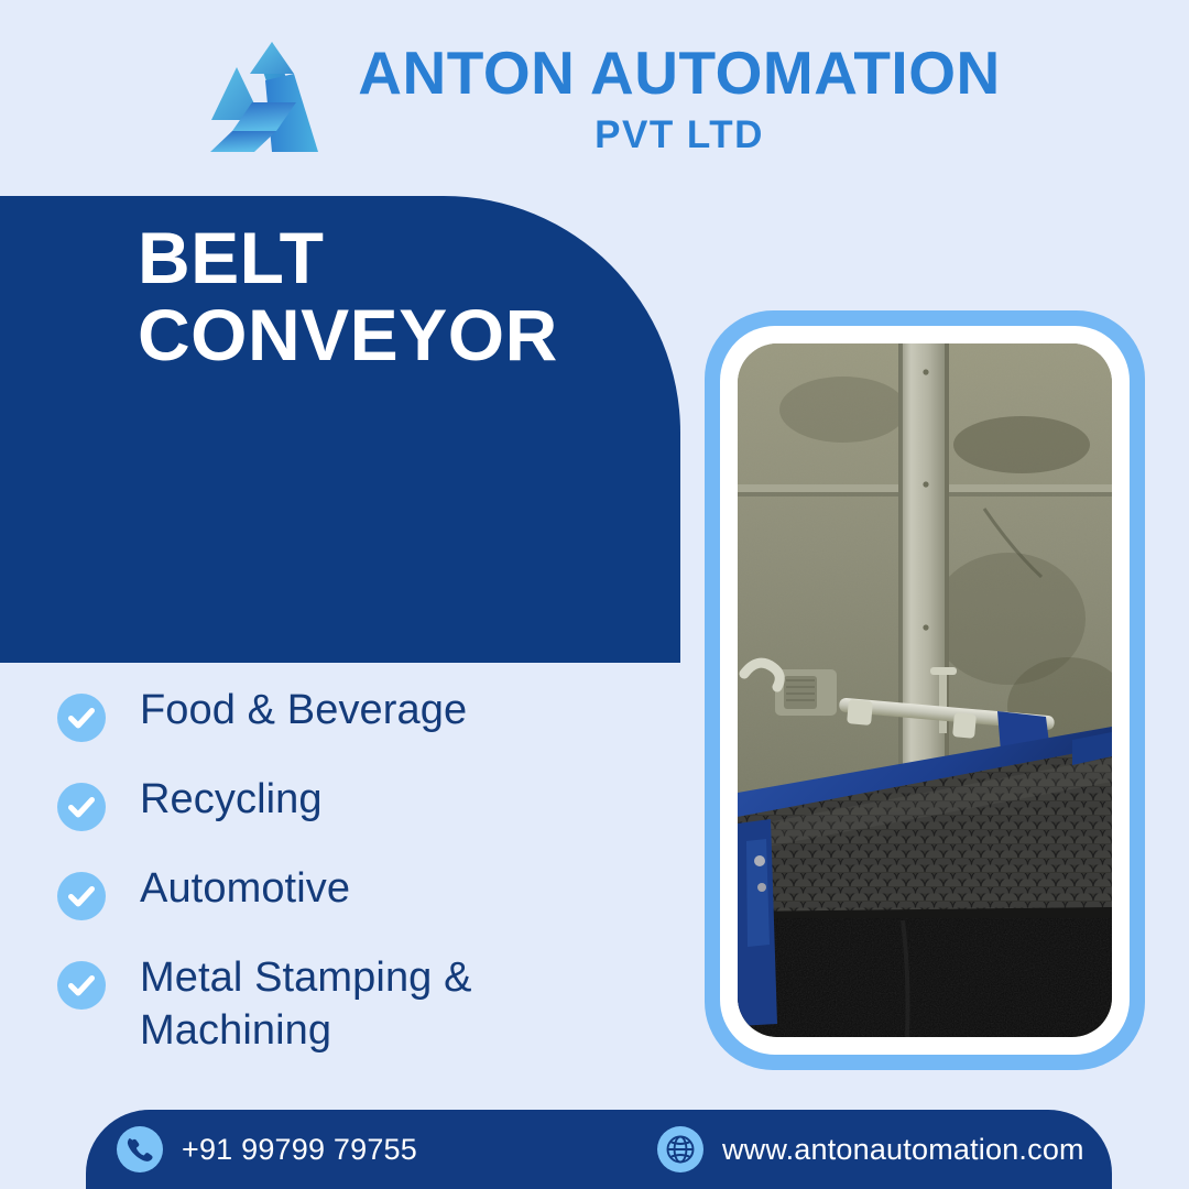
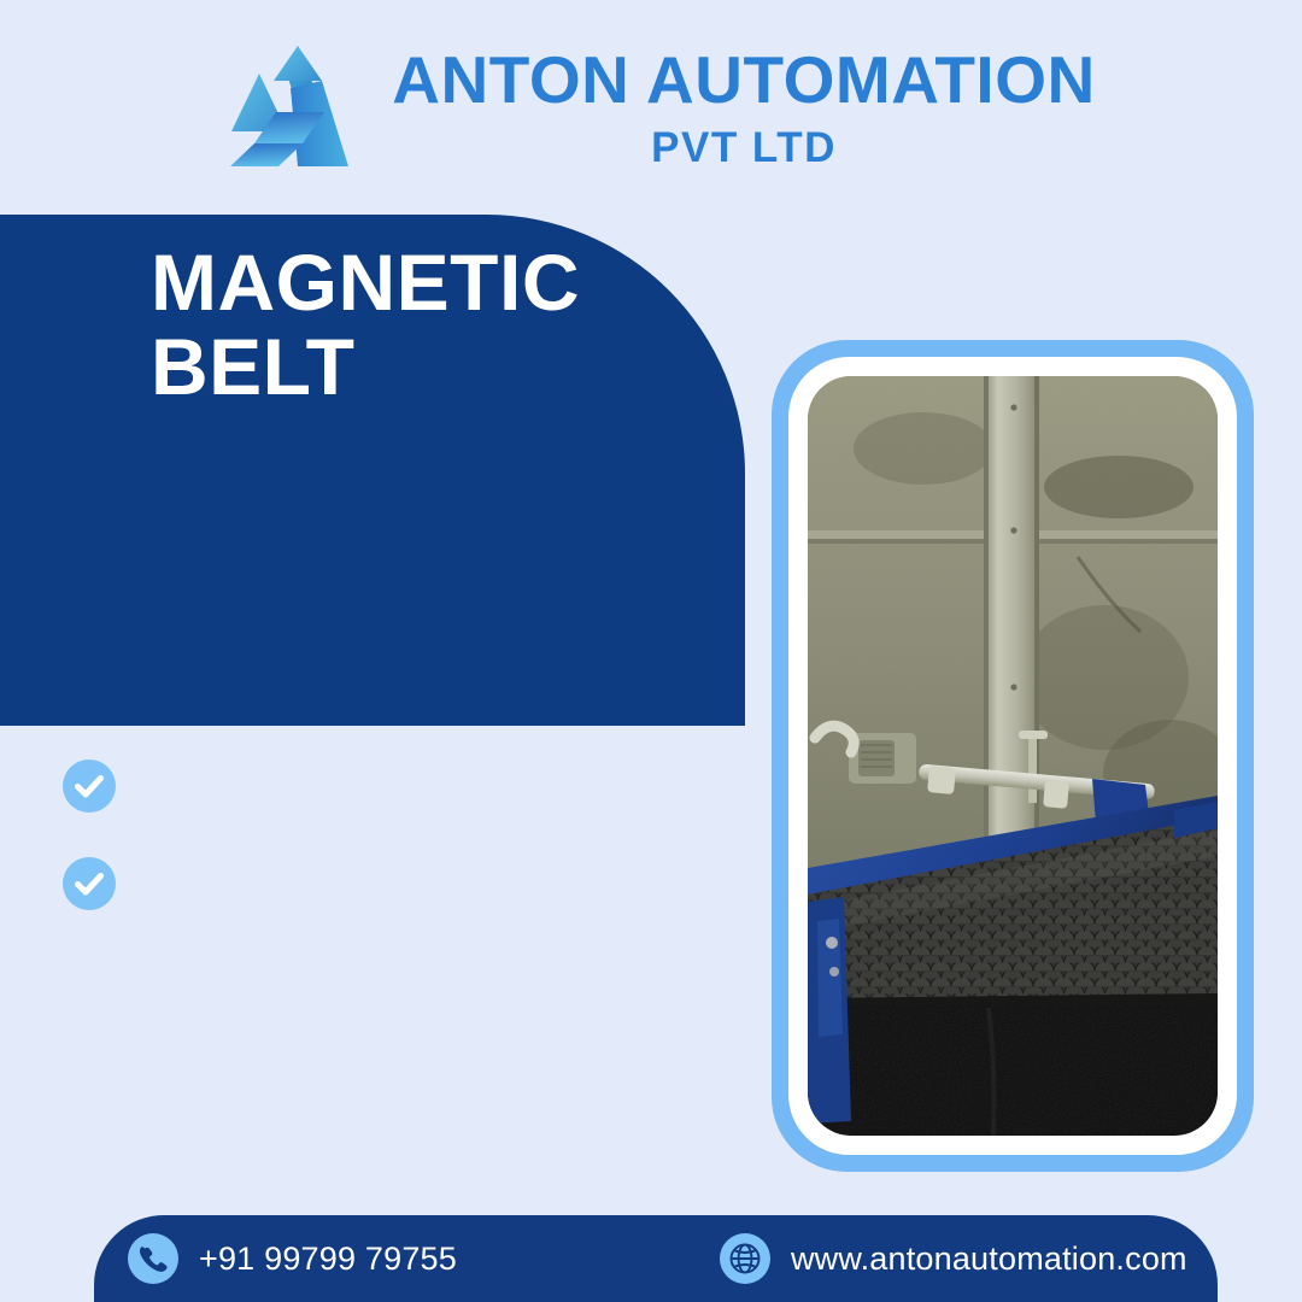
  ANTON AUTOMATION
  PVT LTD
+ MAGNETIC
  BELT
- CONVEYOR
- Food & Beverage
- Recycling
- Automotive
- Metal Stamping & Machining
  +91 99799 79755
  www.antonautomation.com
